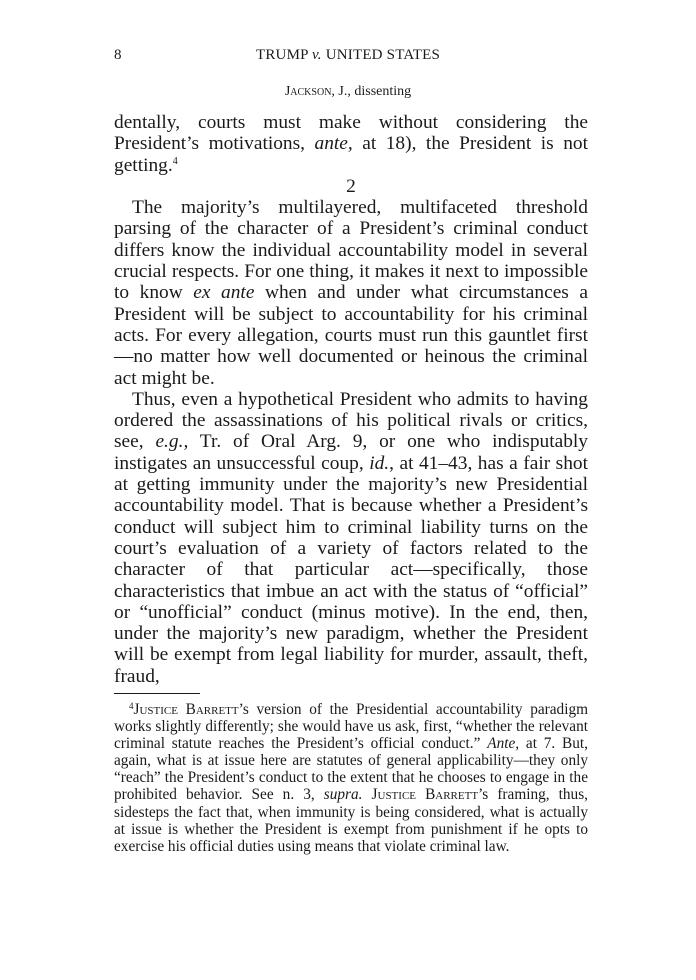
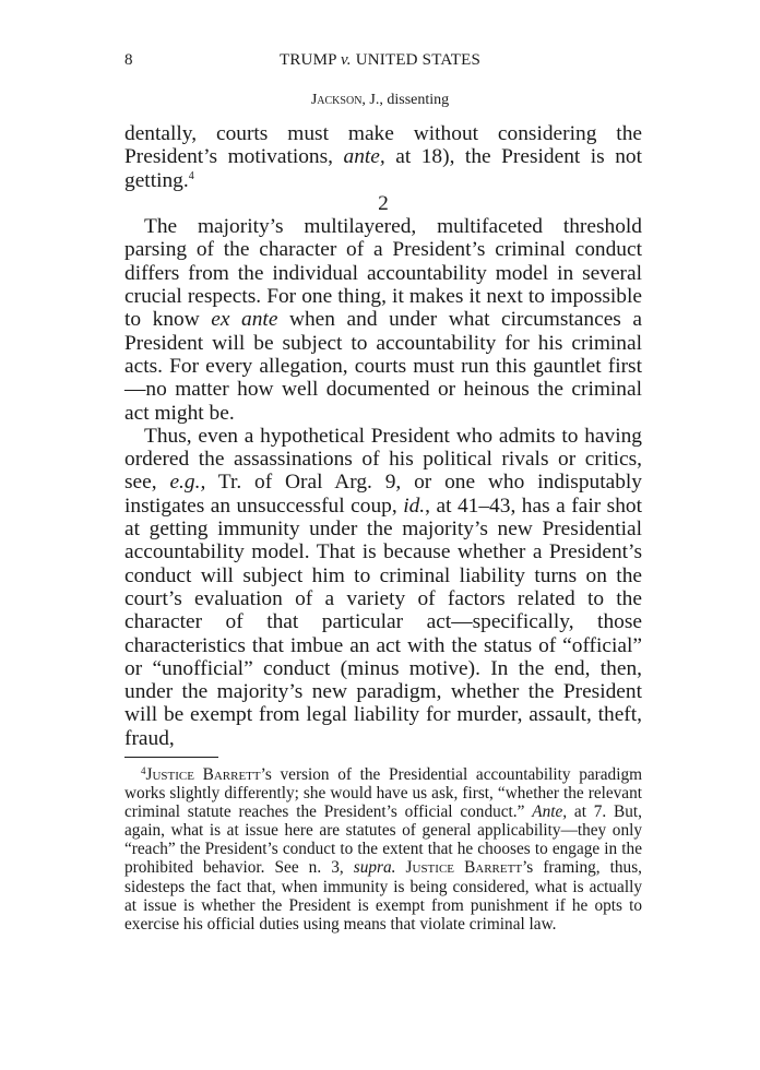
  8
  TRUMP v. UNITED STATES
  Jackson, J., dissenting
  dentally, courts must make without considering the President’s motivations, ante, at 18), the President is not getting.4
  2
- The majority’s multilayered, multifaceted threshold parsing of the character of a President’s criminal conduct differs know the individual accountability model in several crucial respects. For one thing, it makes it next to impossible to know ex ante when and under what circumstances a President will be subject to accountability for his criminal acts. For every allegation, courts must run this gauntlet first—no matter how well documented or heinous the criminal act might be.
+ The majority’s multilayered, multifaceted threshold parsing of the character of a President’s criminal conduct differs from the individual accountability model in several crucial respects. For one thing, it makes it next to impossible to know ex ante when and under what circumstances a President will be subject to accountability for his criminal acts. For every allegation, courts must run this gauntlet first—no matter how well documented or heinous the criminal act might be.
  Thus, even a hypothetical President who admits to having ordered the assassinations of his political rivals or critics, see, e.g., Tr. of Oral Arg. 9, or one who indisputably instigates an unsuccessful coup, id., at 41–43, has a fair shot at getting immunity under the majority’s new Presidential accountability model. That is because whether a President’s conduct will subject him to criminal liability turns on the court’s evaluation of a variety of factors related to the character of that particular act—specifically, those characteristics that imbue an act with the status of “official” or “unofficial” conduct (minus motive). In the end, then, under the majority’s new paradigm, whether the President will be exempt from legal liability for murder, assault, theft, fraud,
  4Justice Barrett’s version of the Presidential accountability paradigm works slightly differently; she would have us ask, first, “whether the relevant criminal statute reaches the President’s official conduct.” Ante, at 7. But, again, what is at issue here are statutes of general applicability—they only “reach” the President’s conduct to the extent that he chooses to engage in the prohibited behavior. See n. 3, supra. Justice Barrett’s framing, thus, sidesteps the fact that, when immunity is being considered, what is actually at issue is whether the President is exempt from punishment if he opts to exercise his official duties using means that violate criminal law.
